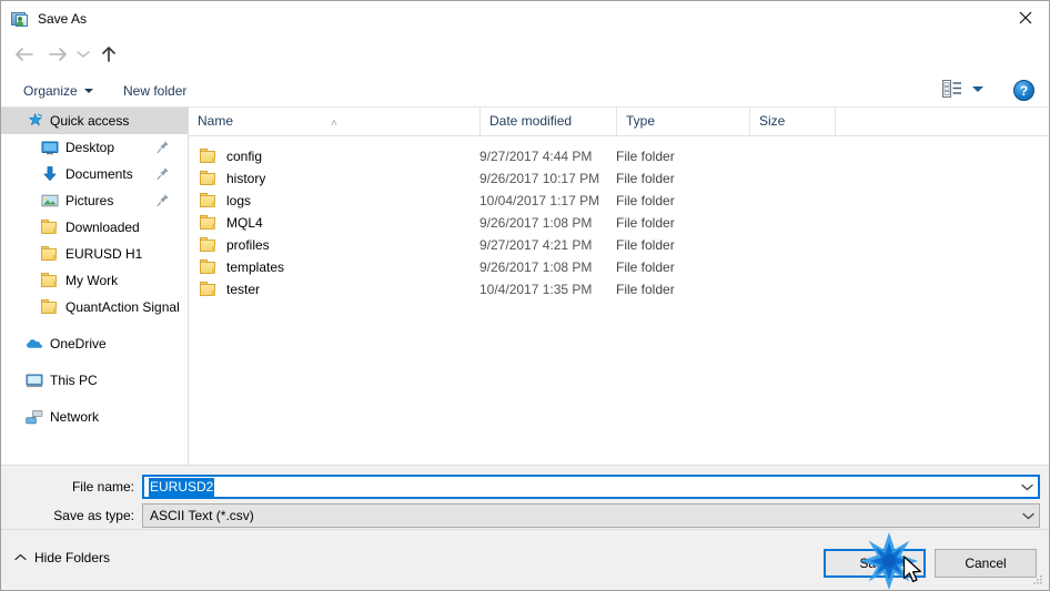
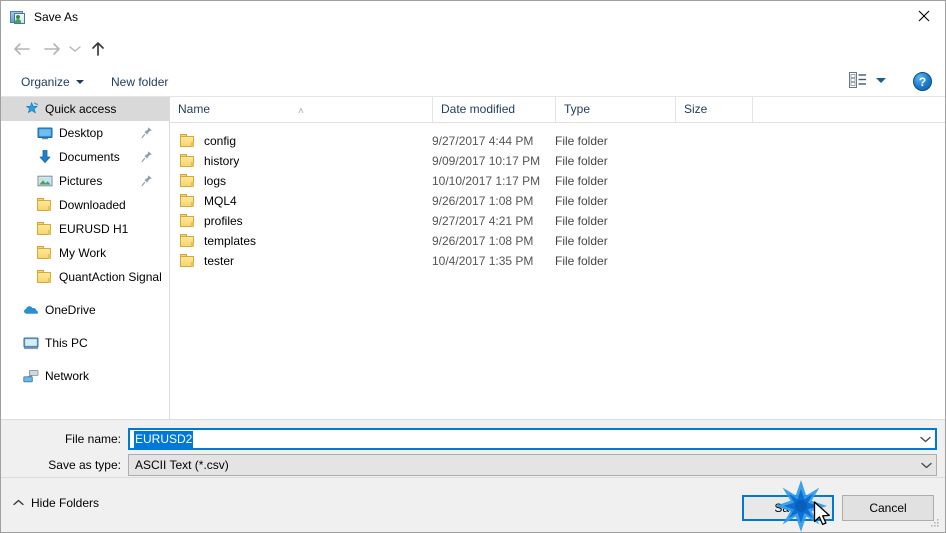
  Save As
  Organize
  New folder
  ?
  Quick access
  Desktop
  Documents
  Pictures
  Downloaded
  EURUSD H1
  My Work
  QuantAction Signal
  OneDrive
  This PC
  Network
  Name
  ˄
  Date modified
  Type
  Size
  config
  9/27/2017 4:44 PM
  File folder
  history
- 9/26/2017 10:17 PM
+ 9/09/2017 10:17 PM
  File folder
  logs
- 10/04/2017 1:17 PM
+ 10/10/2017 1:17 PM
  File folder
  MQL4
  9/26/2017 1:08 PM
  File folder
  profiles
  9/27/2017 4:21 PM
  File folder
  templates
  9/26/2017 1:08 PM
  File folder
  tester
  10/4/2017 1:35 PM
  File folder
  File name:
  EURUSD2
  Save as type:
  ASCII Text (*.csv)
  Hide Folders
  Cancel
